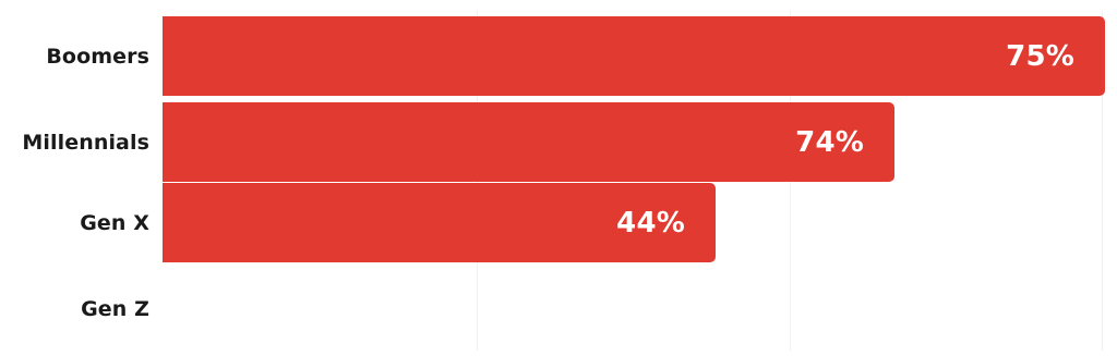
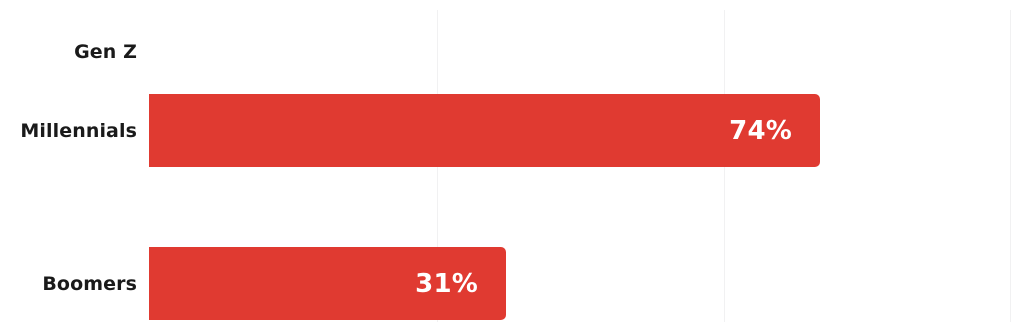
- Boomers
+ Gen Z
- 75%
  Millennials
  74%
- Gen X
- 44%
- Gen Z
+ Boomers
+ 31%
